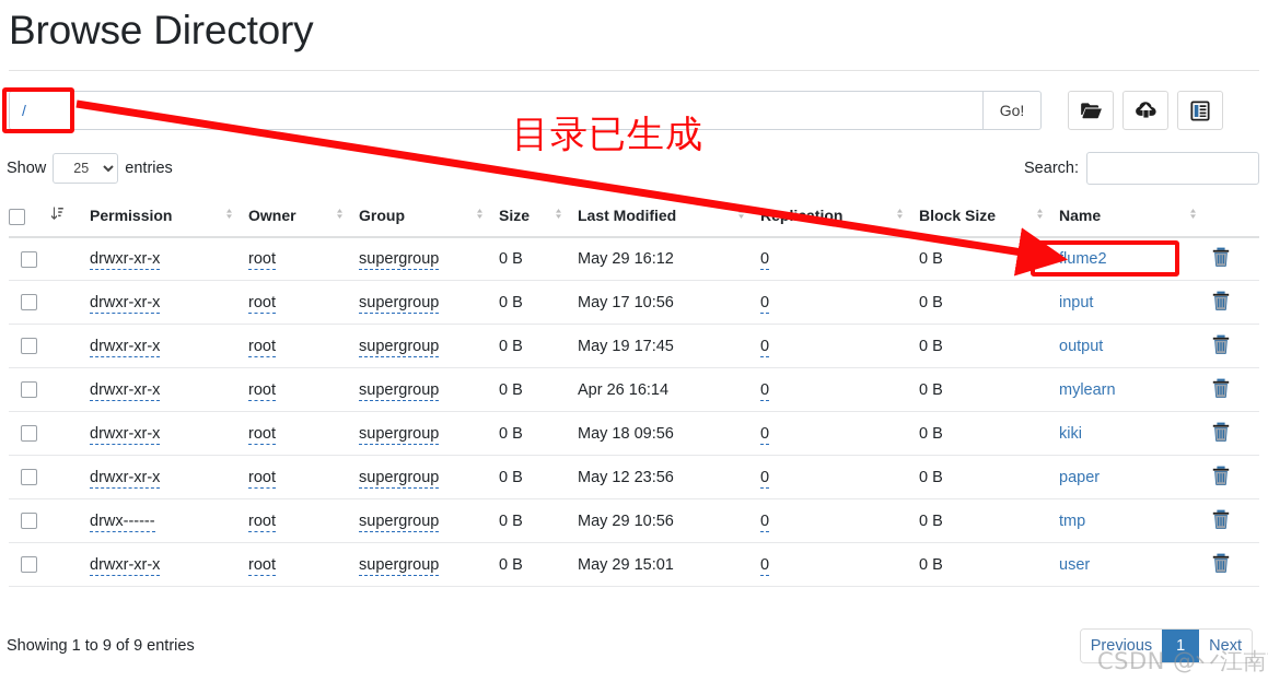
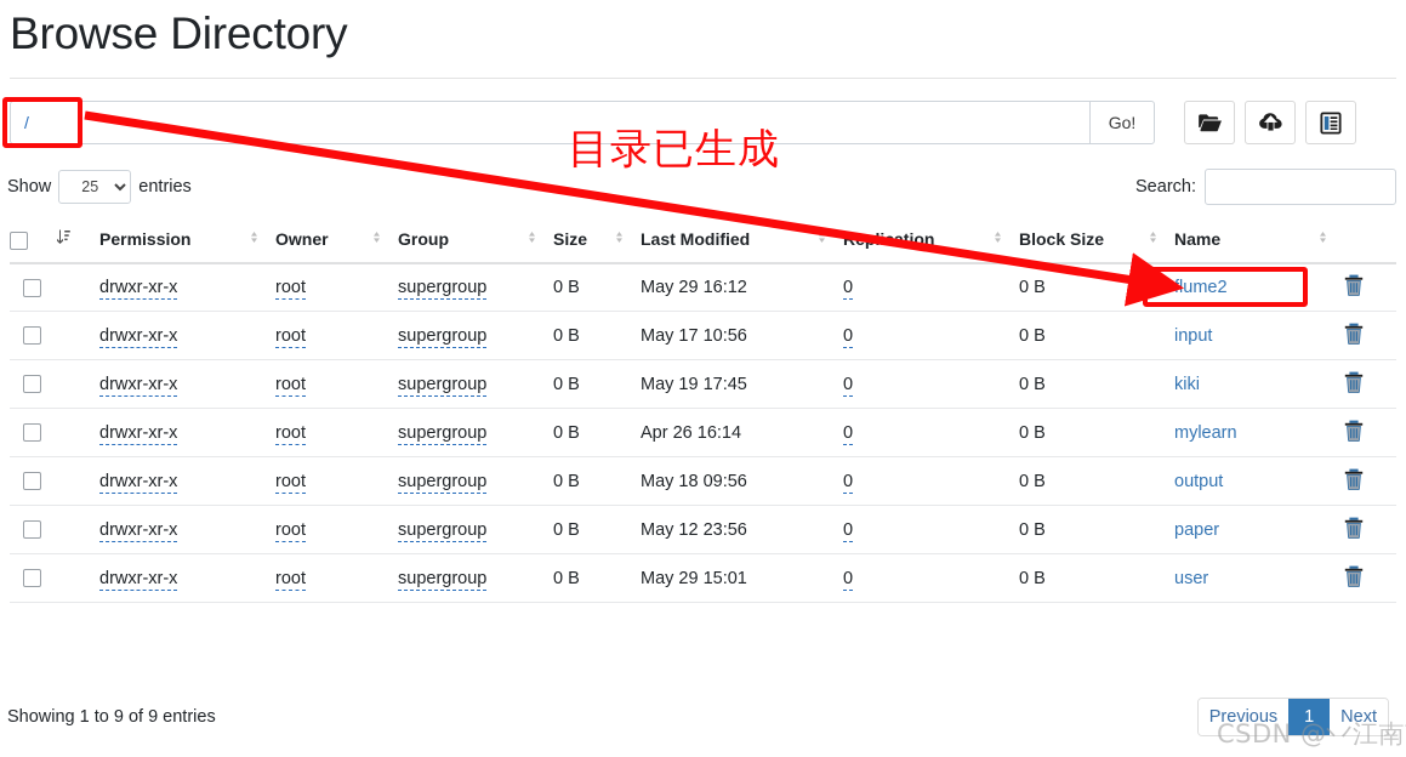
  Browse Directory
  /
  Go!
  Show
  25
  entries
  Search:
  		Permission	Owner	Group	Size	Last Modified	tion	Block Size	Name
  		drwxr-xr-x	root	supergroup	0 B	May 29 16:12	0	0 B	flume2
  		drwxr-xr-x	root	supergroup	0 B	May 17 10:56	0	0 B	input
- 		drwxr-xr-x	root	supergroup	0 B	May 19 17:45	0	0 B	output
+ 		drwxr-xr-x	root	supergroup	0 B	May 19 17:45	0	0 B	kiki
  		drwxr-xr-x	root	supergroup	0 B	Apr 26 16:14	0	0 B	mylearn
- 		drwxr-xr-x	root	supergroup	0 B	May 18 09:56	0	0 B	kiki
+ 		drwxr-xr-x	root	supergroup	0 B	May 18 09:56	0	0 B	output
  		drwxr-xr-x	root	supergroup	0 B	May 12 23:56	0	0 B	paper
- 		drwx------	root	supergroup	0 B	May 29 10:56	0	0 B	tmp
  		drwxr-xr-x	root	supergroup	0 B	May 29 15:01	0	0 B	user
  Showing 1 to 9 of 9 entries
  Previous
  1
  Next
  目录已生成
  CSDN @丷江南
